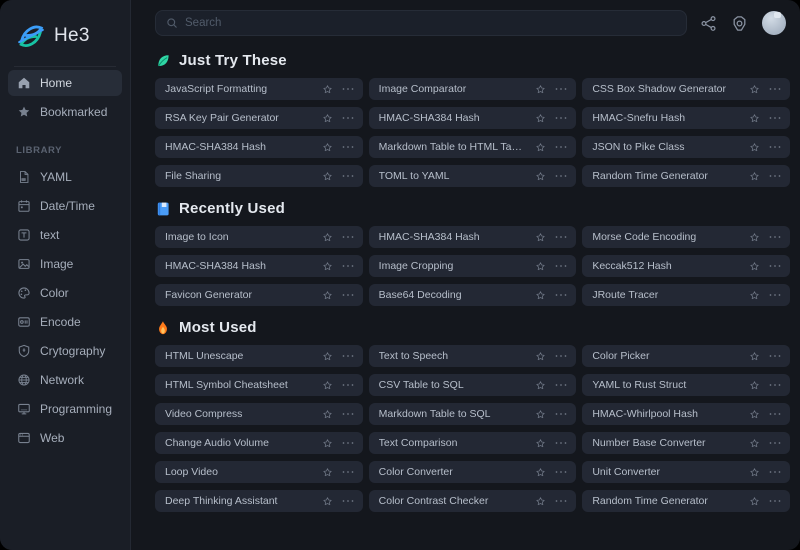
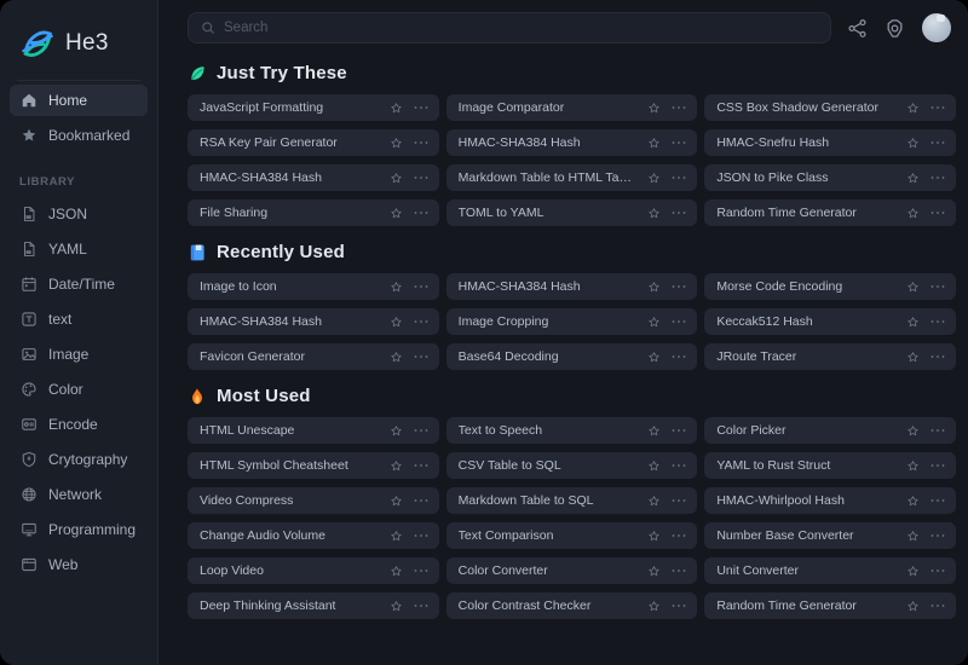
  He3
  Home
  Bookmarked
  LIBRARY
+ JSON
  YAML
  Date/Time
  text
  Image
  Color
  Encode
  Crytography
  Network
  Programming
  Web
  Search
  Just Try These
  JavaScript Formatting
  Image Comparator
  CSS Box Shadow Generator
  RSA Key Pair Generator
  HMAC-SHA384 Hash
  HMAC-Snefru Hash
  HMAC-SHA384 Hash
  Markdown Table to HTML Table
  JSON to Pike Class
  File Sharing
  TOML to YAML
  Random Time Generator
  Recently Used
  Image to Icon
  HMAC-SHA384 Hash
  Morse Code Encoding
  HMAC-SHA384 Hash
  Image Cropping
  Keccak512 Hash
  Favicon Generator
  Base64 Decoding
  JRoute Tracer
  Most Used
  HTML Unescape
  Text to Speech
  Color Picker
  HTML Symbol Cheatsheet
  CSV Table to SQL
  YAML to Rust Struct
  Video Compress
  Markdown Table to SQL
  HMAC-Whirlpool Hash
  Change Audio Volume
  Text Comparison
  Number Base Converter
  Loop Video
  Color Converter
  Unit Converter
  Deep Thinking Assistant
  Color Contrast Checker
  Random Time Generator
